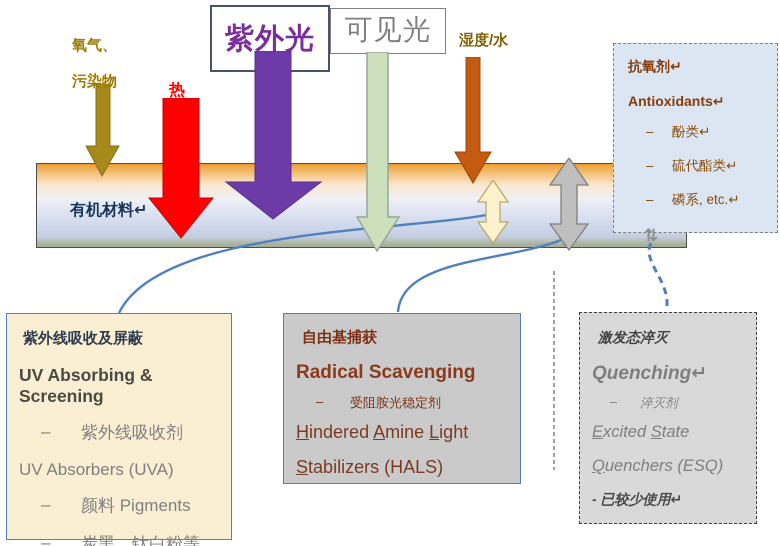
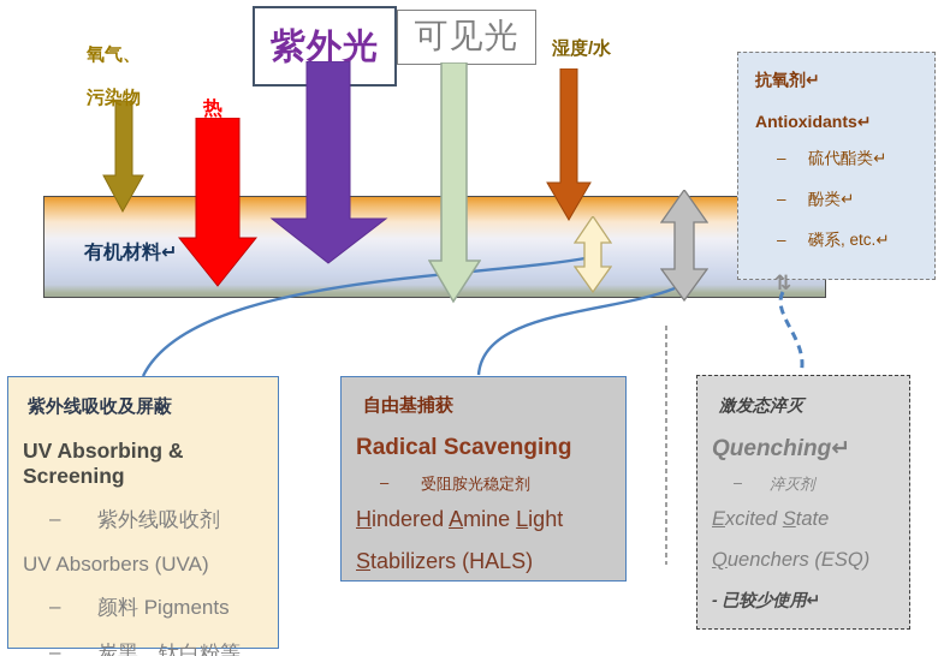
  有机材料↵
  氧气、
  污染物
  热
  紫外光
  可见光
  湿度/水
  ⇅
  抗氧剂↵
  Antioxidants↵
  –
- 酚类↵
+ 硫代酯类↵
  –
- 硫代酯类↵
+ 酚类↵
  –
  磷系, etc.↵
  紫外线吸收及屏蔽
  UV Absorbing & Screening
  –
  紫外线吸收剂
  UV Absorbers (UVA)
  –
  颜料 Pigments
  –
  炭黑、钛白粉等
  自由基捕获
  Radical Scavenging
  –
  受阻胺光稳定剂
  Hindered Amine Light
  Stabilizers (HALS)
  激发态淬灭
  Quenching↵
  –
  淬灭剂
  Excited State
  Quenchers (ESQ)
  - 已较少使用↵
